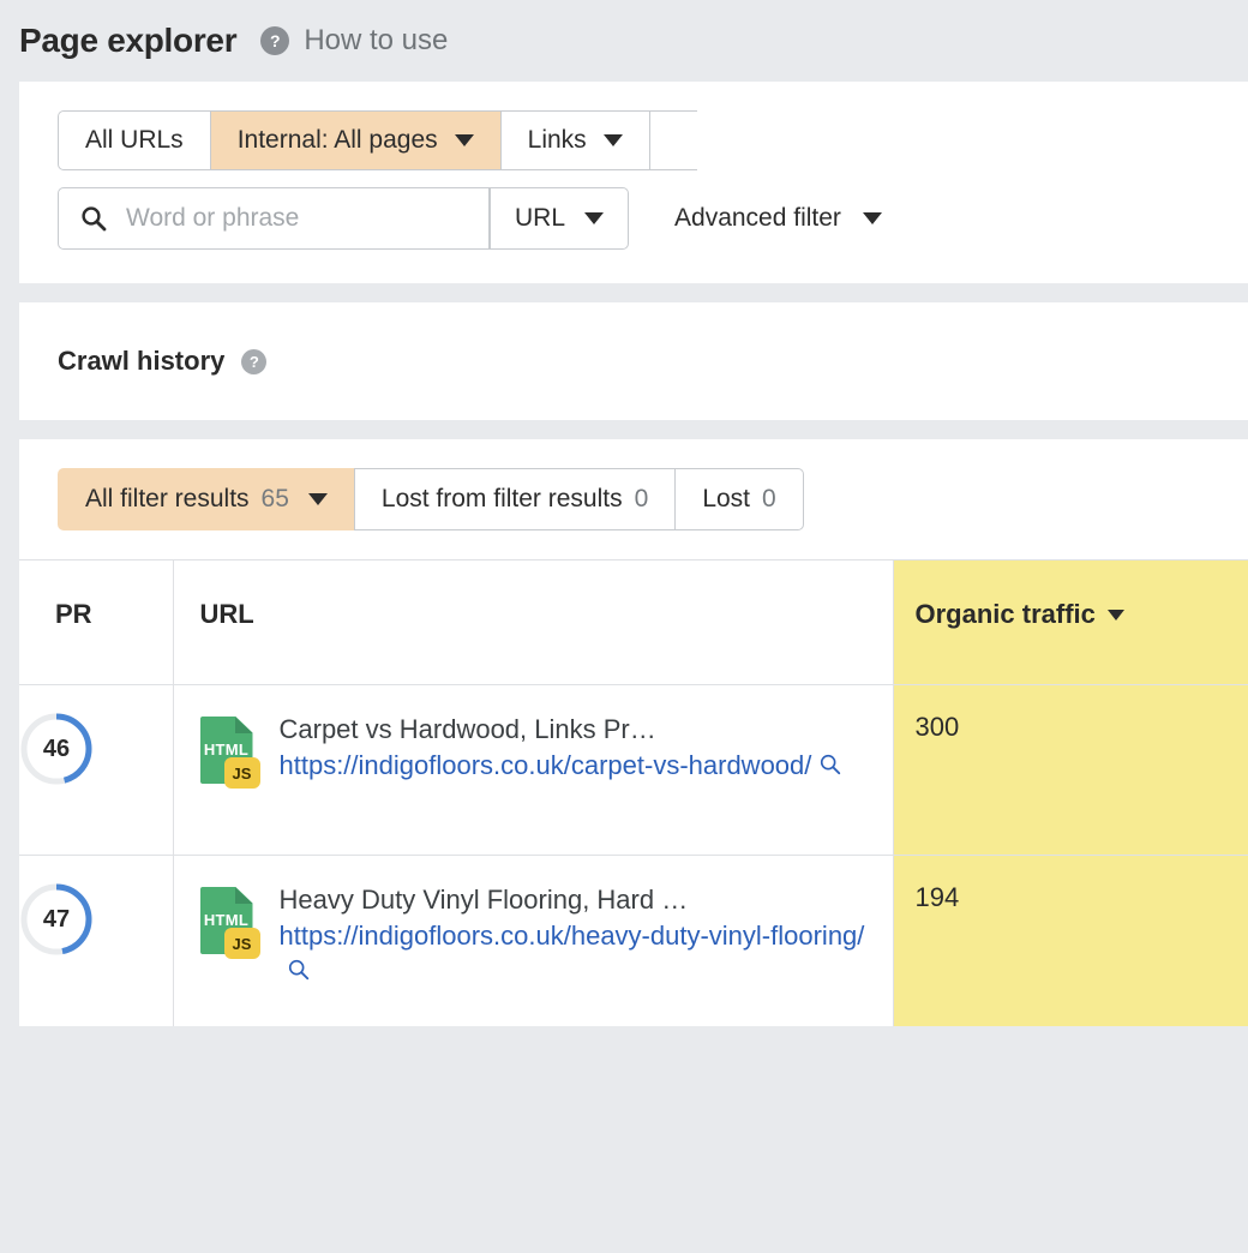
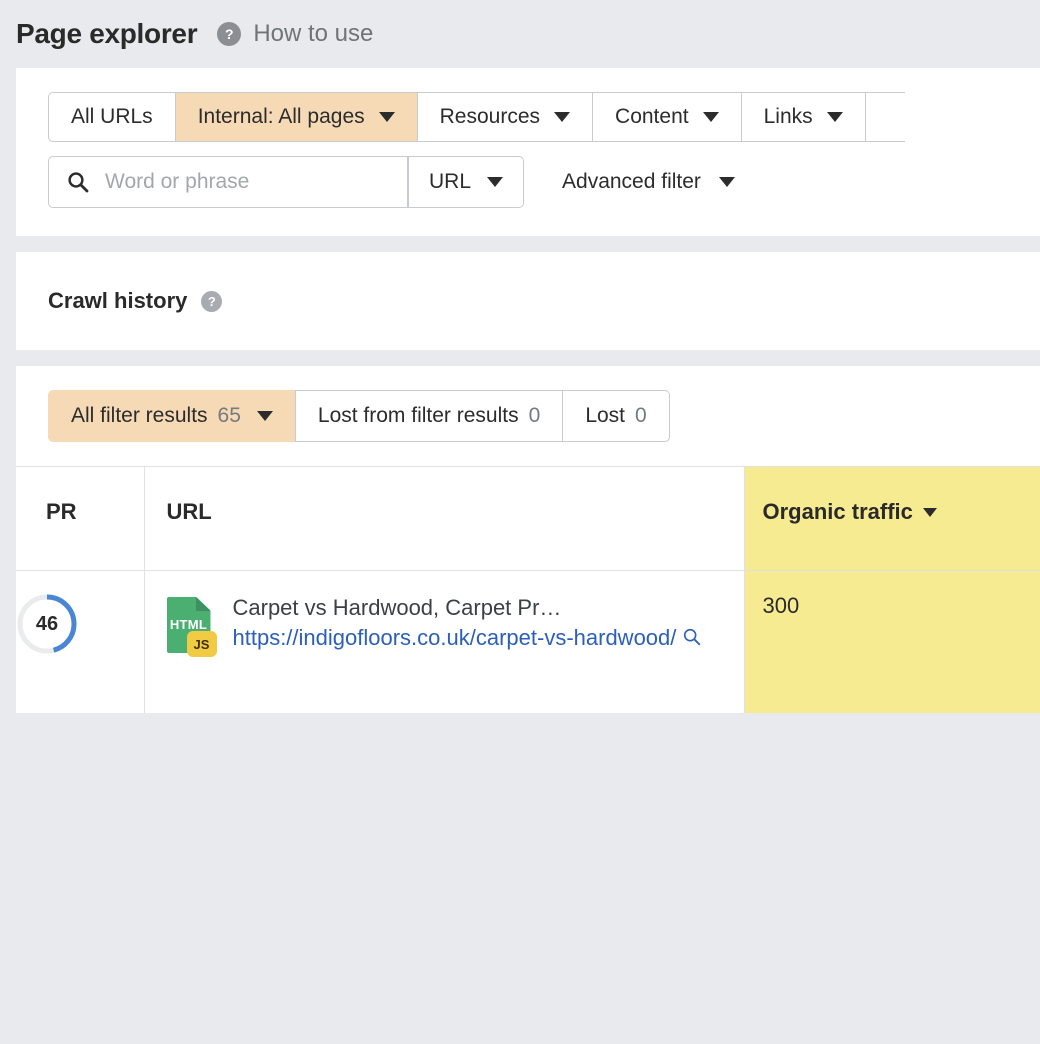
  Page explorer
  ?
  How to use
  All URLs
  Internal: All pages
+ Resources
+ Content
  Links
  Word or phrase
  URL
  Advanced filter
  Crawl history
  ?
  All filter results
  65
  Lost from filter results
  0
  Lost
  0
  PR	URL	Organic traffic
- 46	HTML JS Carpet vs Hardwood, Links Pr… https://indigofloors.co.uk/carpet-vs-hardwood/	300
+ 46	HTML JS Carpet vs Hardwood, Carpet Pr… https://indigofloors.co.uk/carpet-vs-hardwood/	300
- 47	HTML JS Heavy Duty Vinyl Flooring, Hard … https://indigofloors.co.uk/heavy-duty-vinyl-flooring/	194
